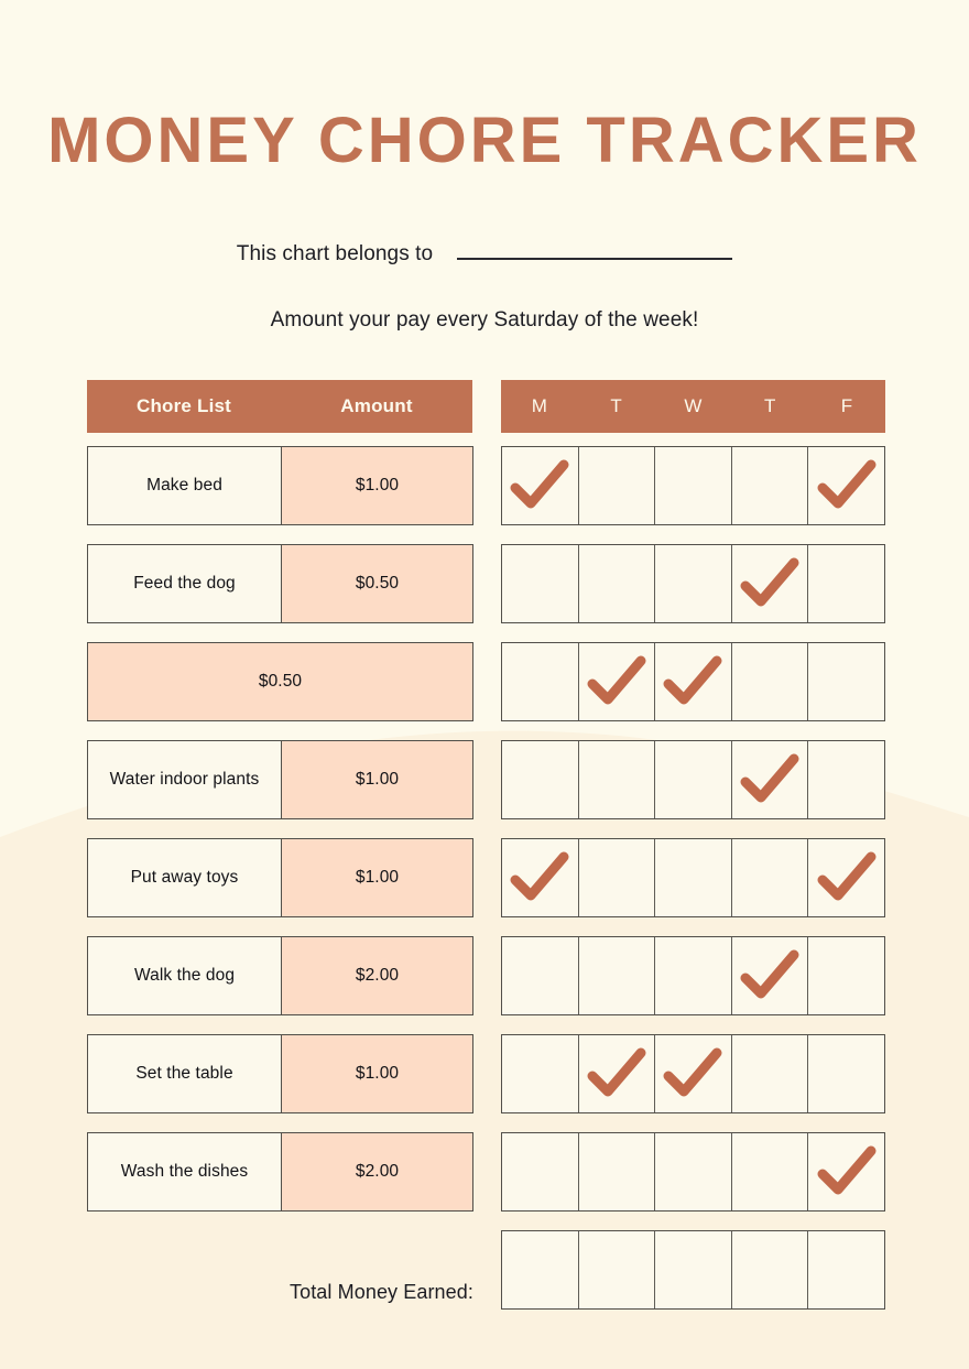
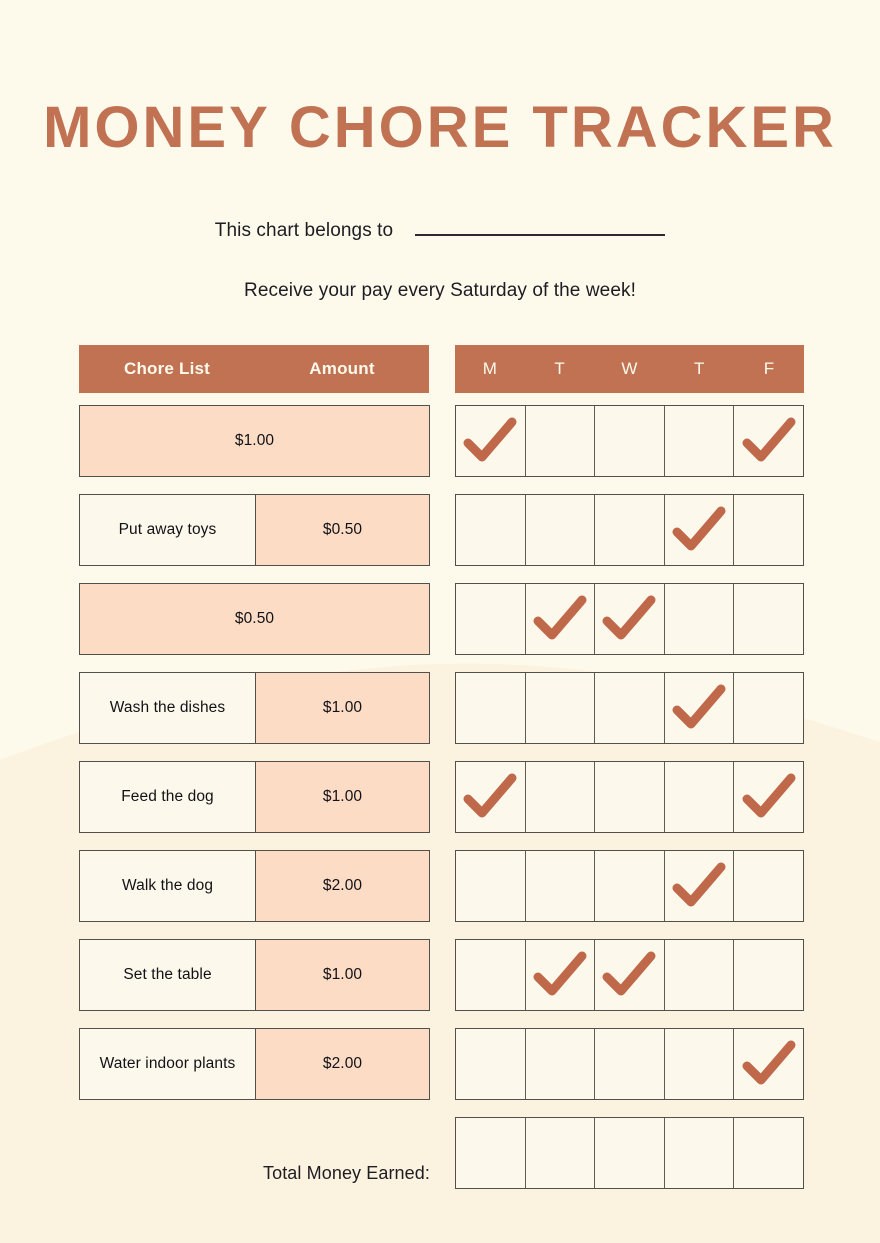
  MONEY CHORE TRACKER
  This chart belongs to
- Amount your pay every Saturday of the week!
+ Receive your pay every Saturday of the week!
  Chore List
  Amount
  M
  T
  W
  T
  F
- Make bed
  $1.00
- Feed the dog
+ Put away toys
  $0.50
  $0.50
- Water indoor plants
+ Wash the dishes
  $1.00
- Put away toys
+ Feed the dog
  $1.00
  Walk the dog
  $2.00
  Set the table
  $1.00
- Wash the dishes
+ Water indoor plants
  $2.00
  Total Money Earned:
